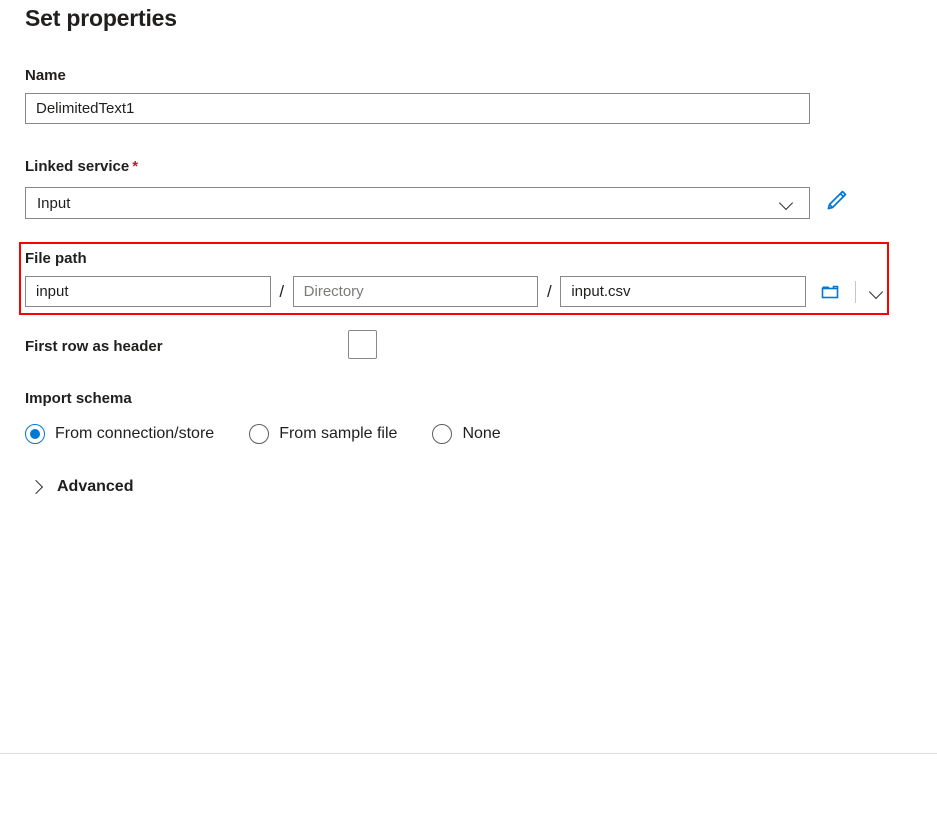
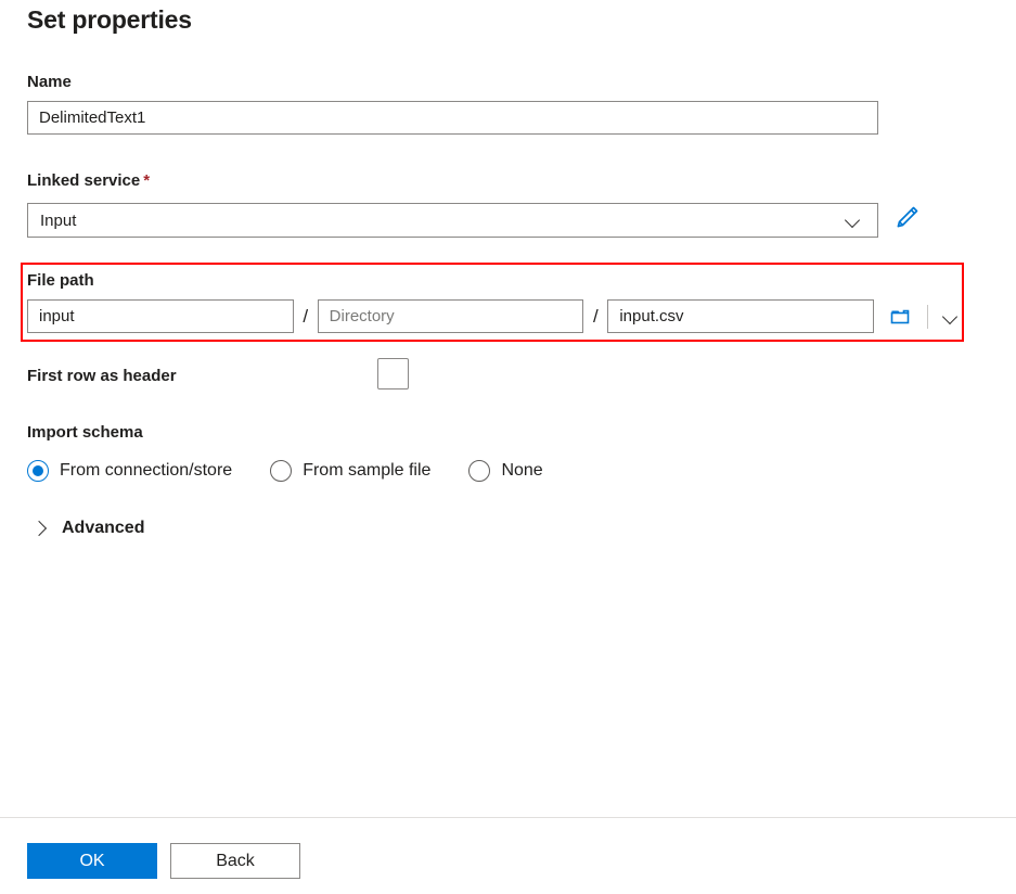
  Set properties
  Name
  DelimitedText1
  Linked service *
  Input
  File path
  input
  /
  Directory
  /
  input.csv
  First row as header
  Import schema
  From connection/store
  From sample file
  None
  Advanced
+ OK
+ Back
